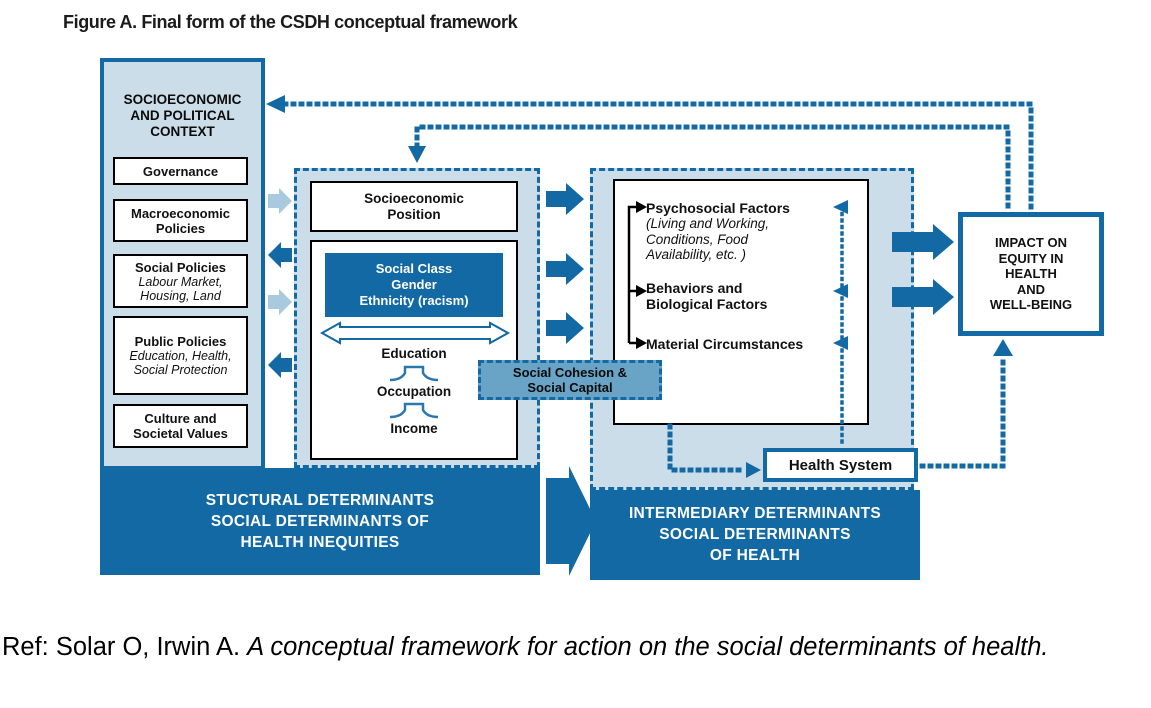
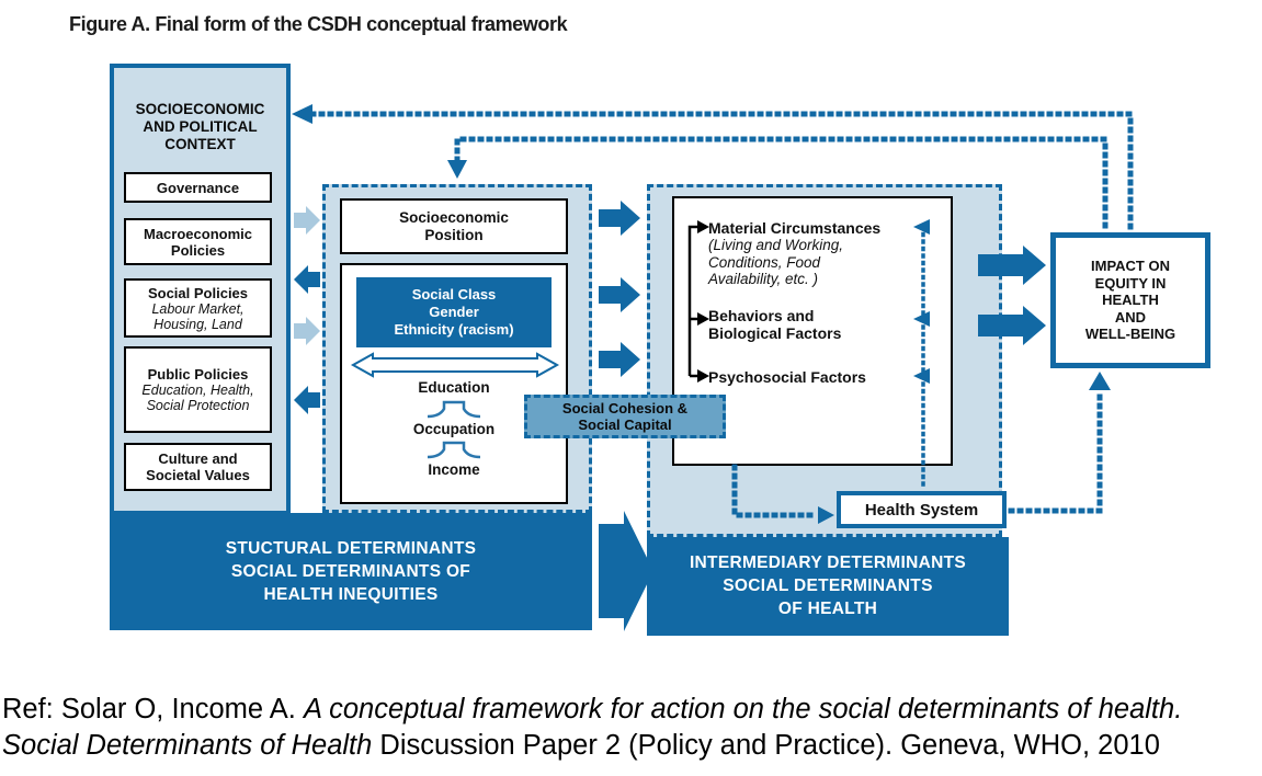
  Figure A. Final form of the CSDH conceptual framework
  SOCIOECONOMIC
  AND POLITICAL
  CONTEXT
  Governance
  Macroeconomic
  Policies
  Social Policies
  Labour Market,
  Housing, Land
  Public Policies
  Education, Health,
  Social Protection
  Culture and
  Societal Values
  Socioeconomic
  Position
  Social Class
  Gender
  Ethnicity (racism)
  Education
  Occupation
  Income
  Social Cohesion &
  Social Capital
- Psychosocial Factors
+ Material Circumstances
  (Living and Working,
  Conditions, Food
  Availability, etc. )
  Behaviors and
  Biological Factors
- Material Circumstances
+ Psychosocial Factors
  Health System
  IMPACT ON
  EQUITY IN
  HEALTH
  AND
  WELL-BEING
  STUCTURAL DETERMINANTS
  SOCIAL DETERMINANTS OF
  HEALTH INEQUITIES
  INTERMEDIARY DETERMINANTS
  SOCIAL DETERMINANTS
  OF HEALTH
- Ref: Solar O, Irwin A. A conceptual framework for action on the social determinants of health.
+ Ref: Solar O, Income A. A conceptual framework for action on the social determinants of health.
+ Social Determinants of Health Discussion Paper 2 (Policy and Practice). Geneva, WHO, 2010
